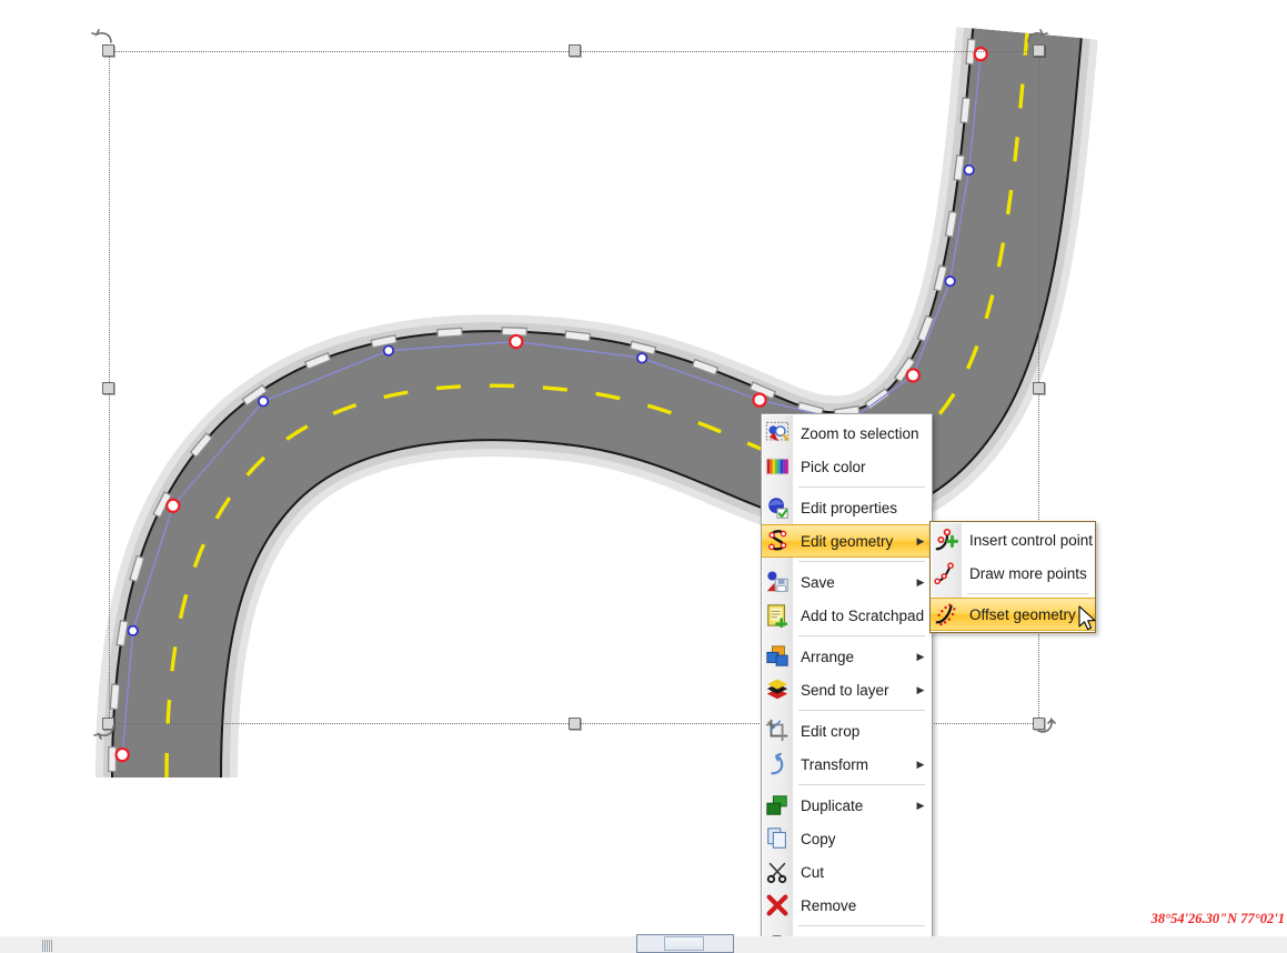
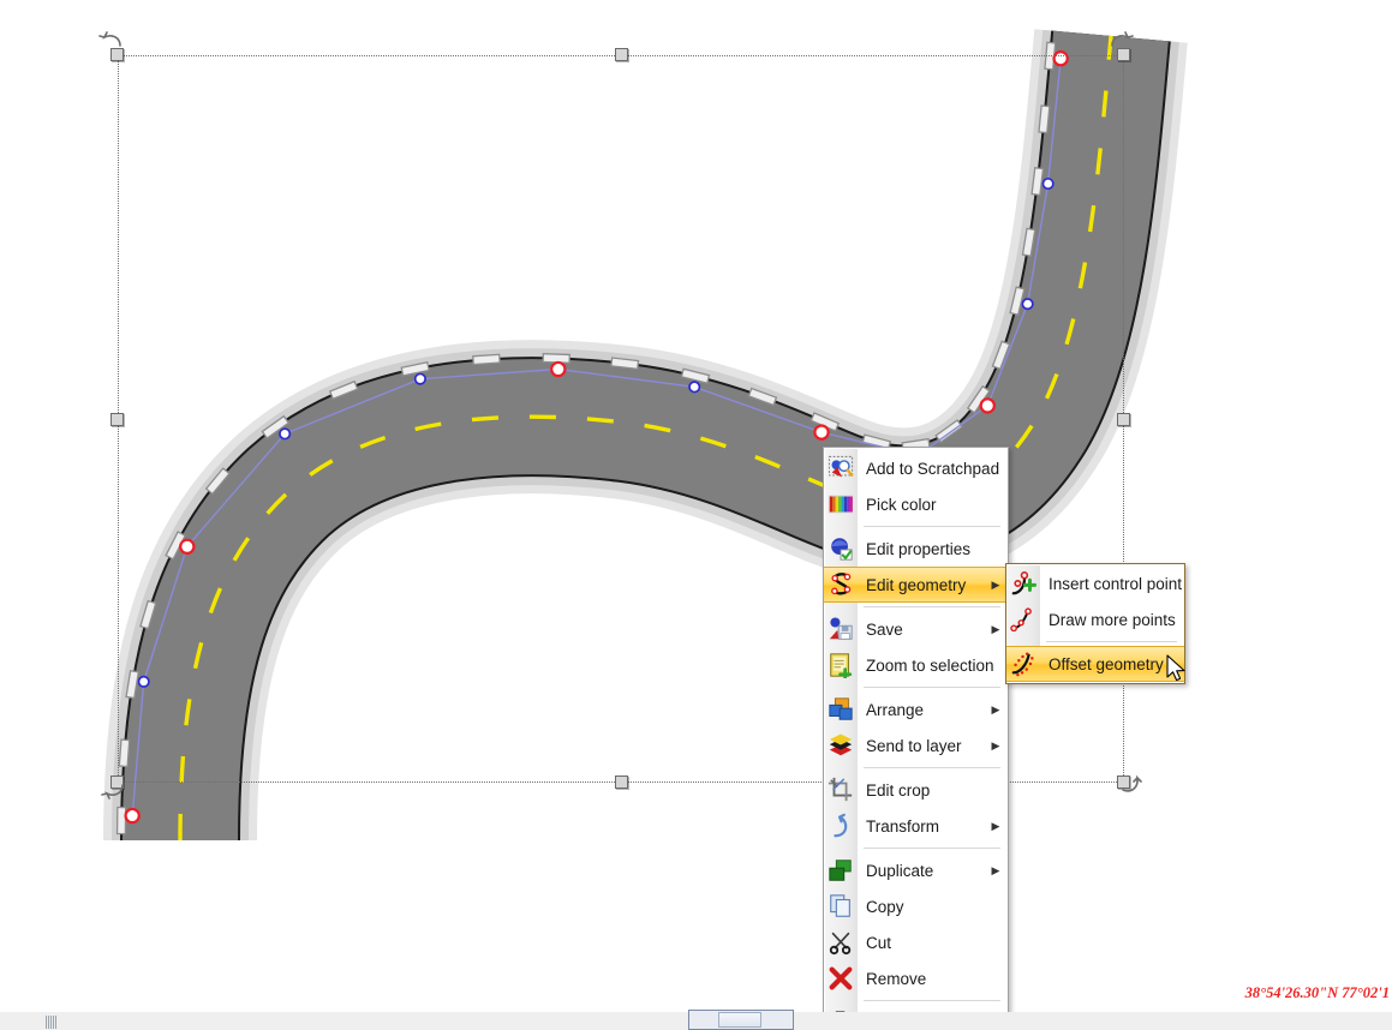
- Zoom to selection
+ Add to Scratchpad
  Pick color
  Edit properties
  Edit geometry
  ▶
  Save
  ▶
- Add to Scratchpad
+ Zoom to selection
  Arrange
  ▶
  Send to layer
  ▶
  Edit crop
  Transform
  ▶
  Duplicate
  ▶
  Copy
  Cut
  Remove
  Insert control point
  Draw more points
  Offset geometry
  38°54'26.30"N 77°02'1
